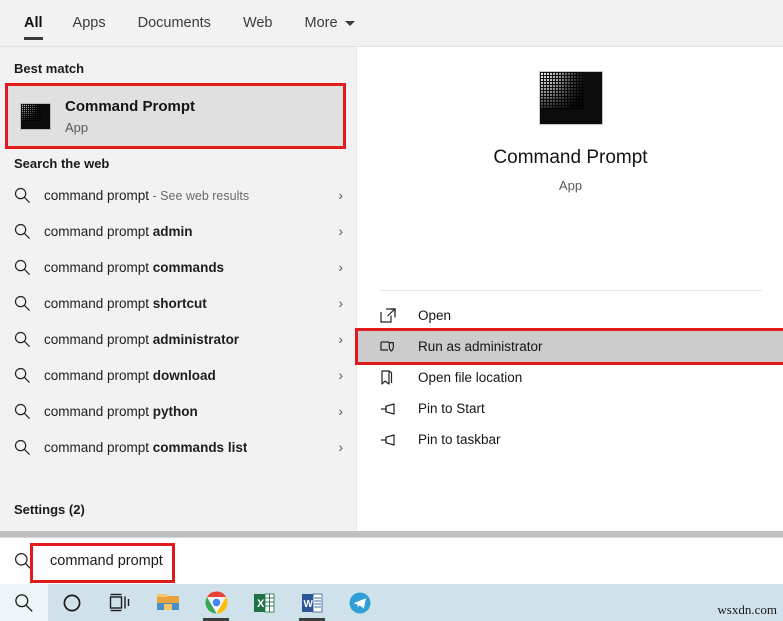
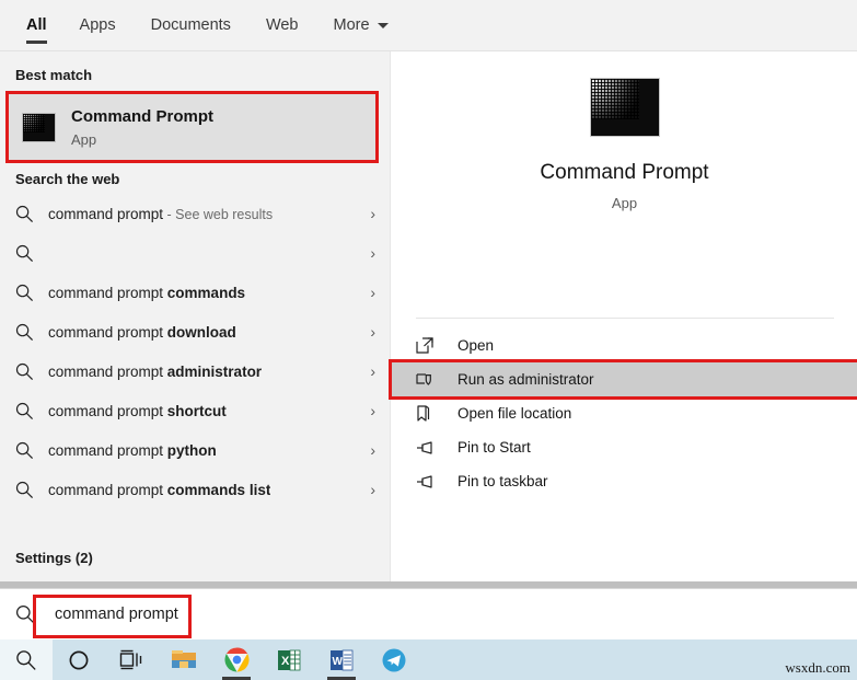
  All
  Apps
  Documents
  Web
  More
  Best match
  Command Prompt
  App
  Search the web
  command prompt - See web results
  ›
- command prompt admin
  ›
  command prompt commands
  ›
- command prompt shortcut
+ command prompt download
  ›
  command prompt administrator
  ›
- command prompt download
+ command prompt shortcut
  ›
  command prompt python
  ›
  command prompt commands list
  ›
  Settings (2)
  Command Prompt
  App
  Open
  Run as administrator
  Open file location
  Pin to Start
  Pin to taskbar
  command prompt
  X
  W
  wsxdn.com
